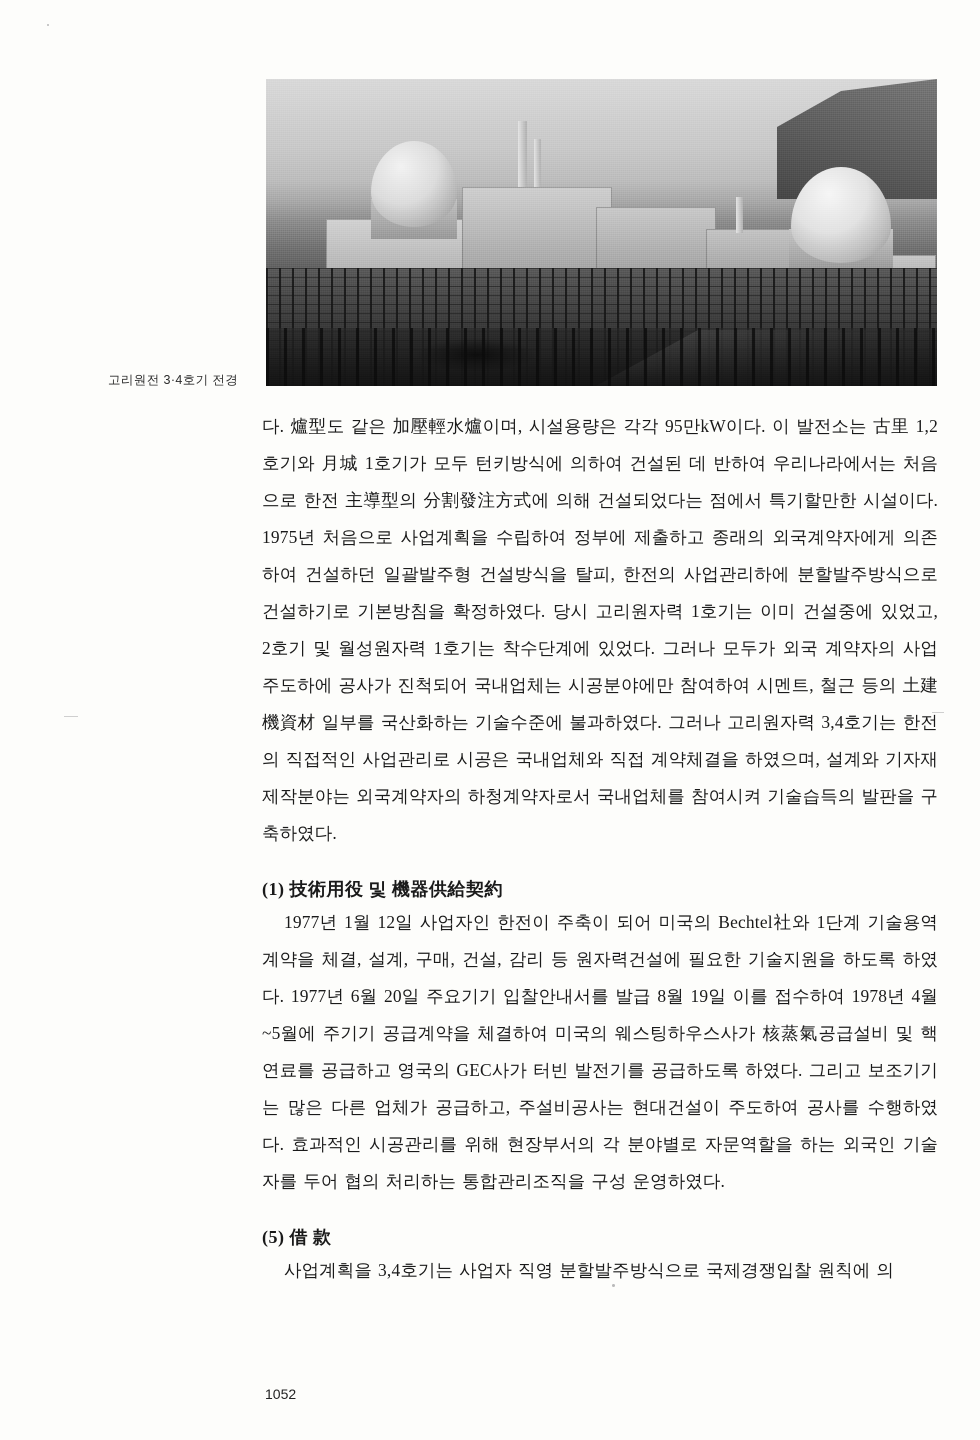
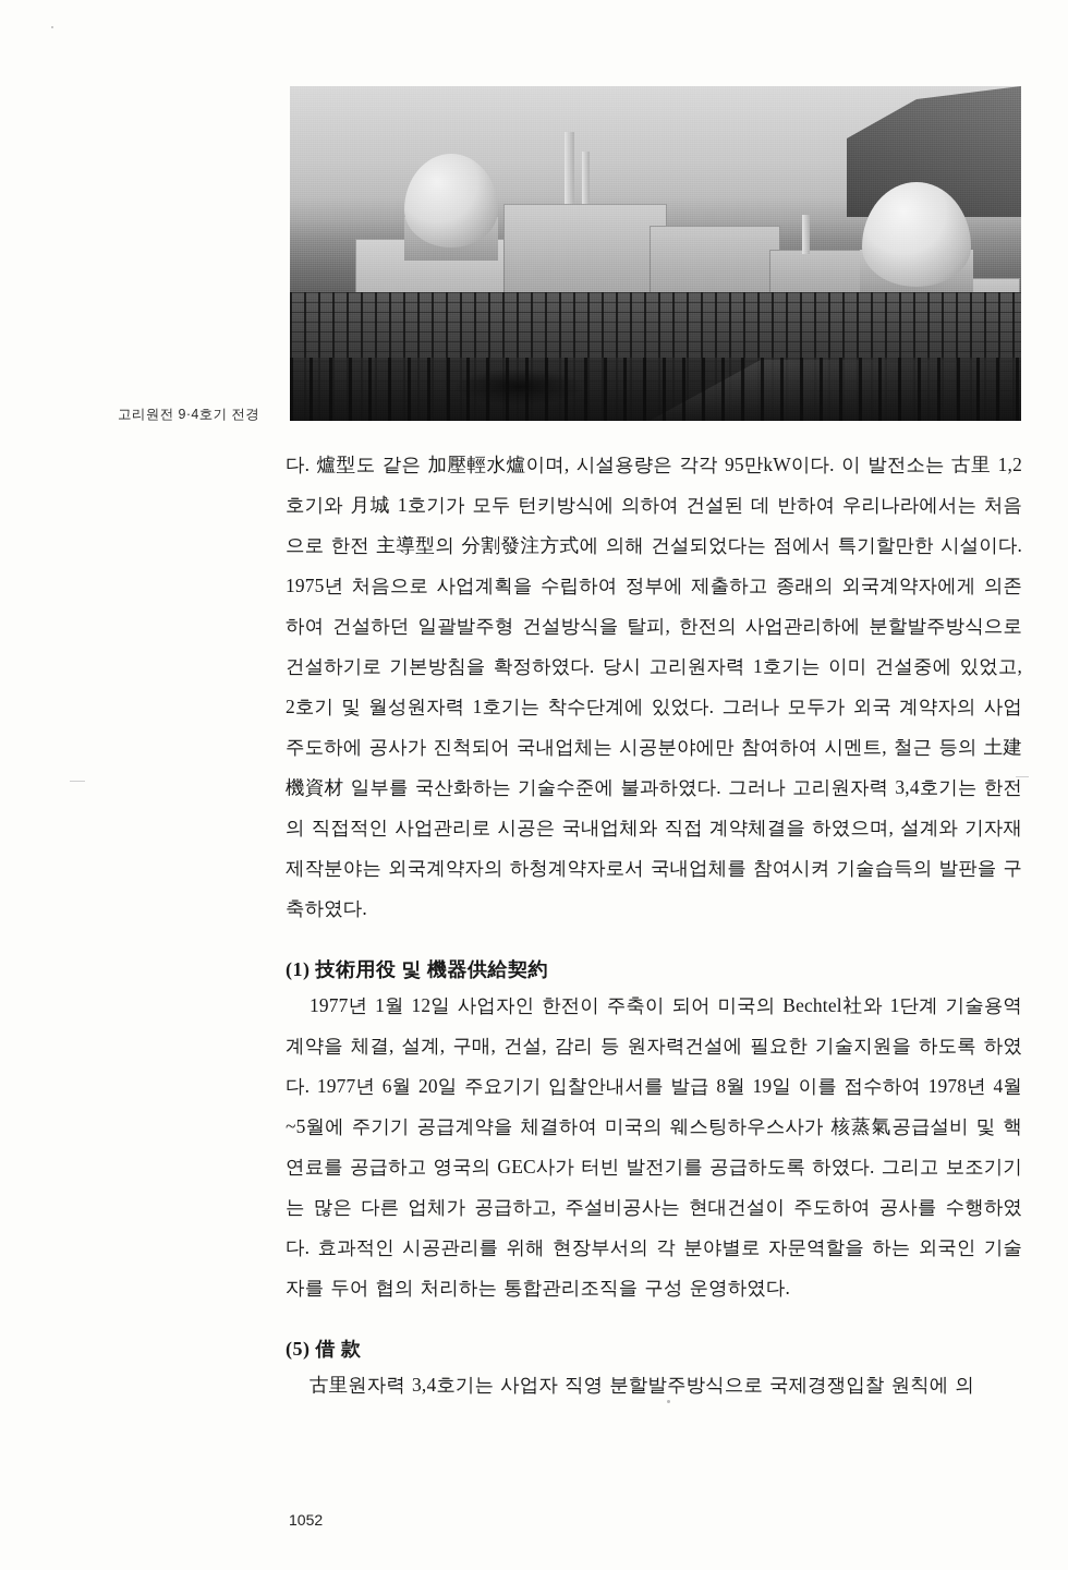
- 고리원전 3·4호기 전경
+ 고리원전 9·4호기 전경
  다. 爐型도 같은 加壓輕水爐이며, 시설용량은 각각 95만kW이다. 이 발전소는 古里 1,2호기와 月城 1호기가 모두 턴키방식에 의하여 건설된 데 반하여 우리나라에서는 처음으로 한전 主導型의 分割發注方式에 의해 건설되었다는 점에서 특기할만한 시설이다. 1975년 처음으로 사업계획을 수립하여 정부에 제출하고 종래의 외국계약자에게 의존하여 건설하던 일괄발주형 건설방식을 탈피, 한전의 사업관리하에 분할발주방식으로 건설하기로 기본방침을 확정하였다. 당시 고리원자력 1호기는 이미 건설중에 있었고, 2호기 및 월성원자력 1호기는 착수단계에 있었다. 그러나 모두가 외국 계약자의 사업주도하에 공사가 진척되어 국내업체는 시공분야에만 참여하여 시멘트, 철근 등의 土建機資材 일부를 국산화하는 기술수준에 불과하였다. 그러나 고리원자력 3,4호기는 한전의 직접적인 사업관리로 시공은 국내업체와 직접 계약체결을 하였으며, 설계와 기자재 제작분야는 외국계약자의 하청계약자로서 국내업체를 참여시켜 기술습득의 발판을 구축하였다.
  (1) 技術用役 및 機器供給契約
  1977년 1월 12일 사업자인 한전이 주축이 되어 미국의 Bechtel社와 1단계 기술용역계약을 체결, 설계, 구매, 건설, 감리 등 원자력건설에 필요한 기술지원을 하도록 하였다. 1977년 6월 20일 주요기기 입찰안내서를 발급 8월 19일 이를 접수하여 1978년 4월~5월에 주기기 공급계약을 체결하여 미국의 웨스팅하우스사가 核蒸氣공급설비 및 핵연료를 공급하고 영국의 GEC사가 터빈 발전기를 공급하도록 하였다. 그리고 보조기기는 많은 다른 업체가 공급하고, 주설비공사는 현대건설이 주도하여 공사를 수행하였다. 효과적인 시공관리를 위해 현장부서의 각 분야별로 자문역할을 하는 외국인 기술자를 두어 협의 처리하는 통합관리조직을 구성 운영하였다.
  (5) 借 款
- 사업계획을 3,4호기는 사업자 직영 분할발주방식으로 국제경쟁입찰 원칙에 의
+ 古里원자력 3,4호기는 사업자 직영 분할발주방식으로 국제경쟁입찰 원칙에 의
  1052
